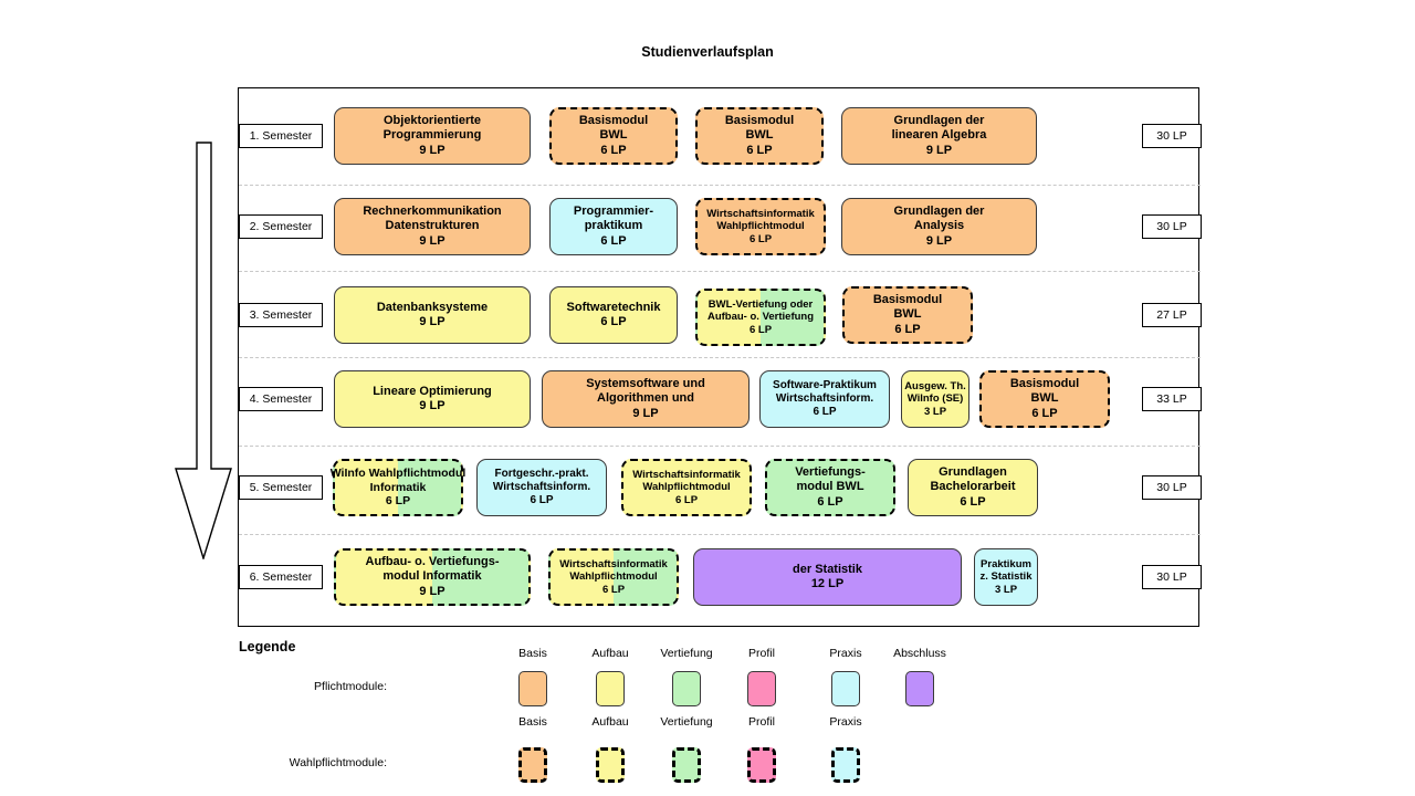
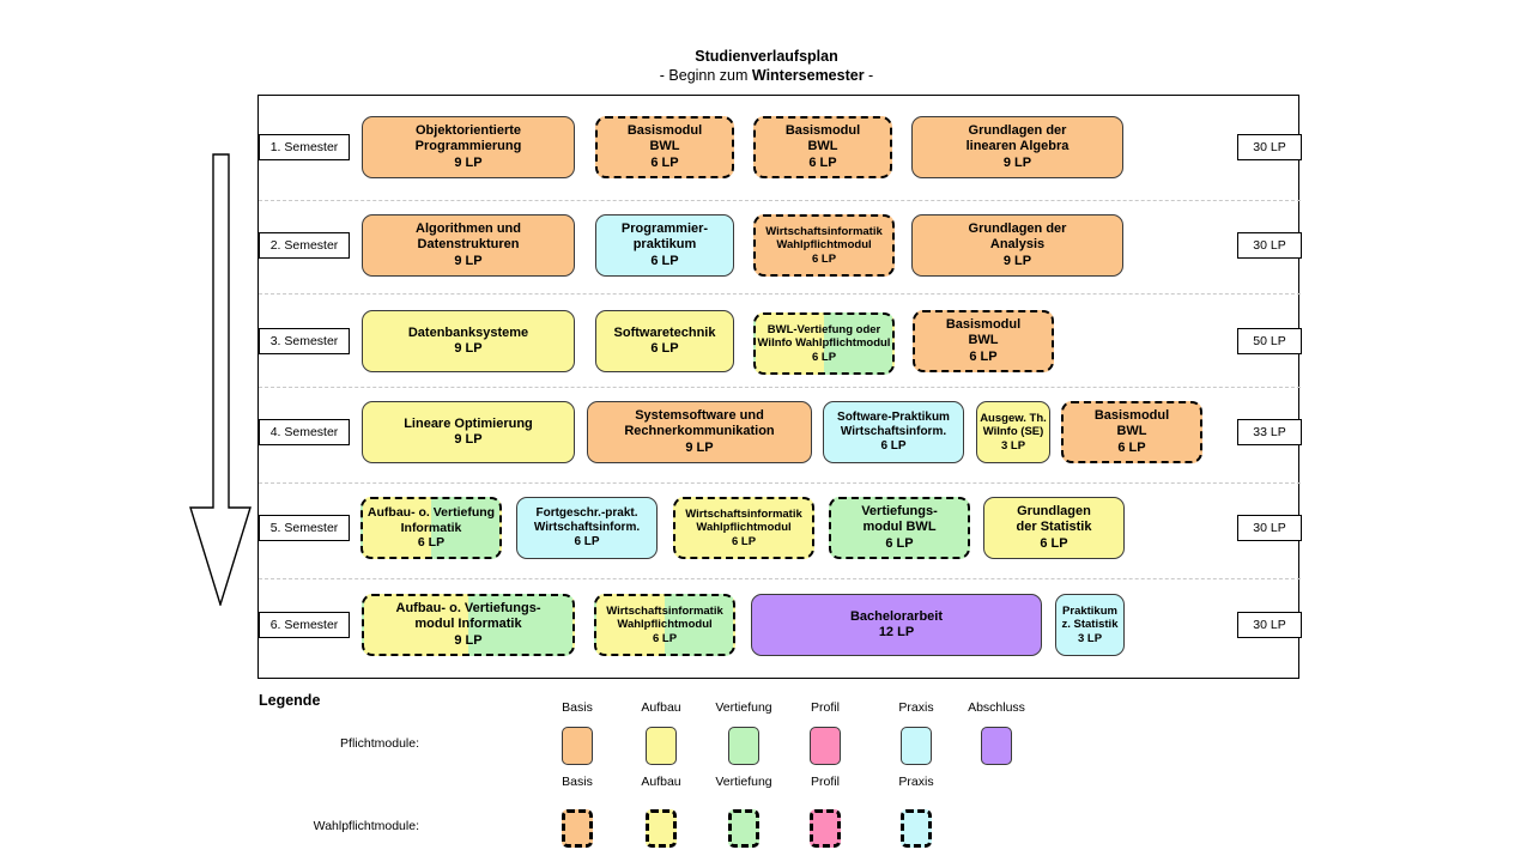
  Studienverlaufsplan
+ - Beginn zum Wintersemester -
  1. Semester
  30 LP
  Objektorientierte
  Programmierung
  9 LP
  Basismodul
  BWL
  6 LP
  Basismodul
  BWL
  6 LP
  Grundlagen der
  linearen Algebra
  9 LP
  2. Semester
  30 LP
- Rechnerkommunikation
+ Algorithmen und
  Datenstrukturen
  9 LP
  Programmier-
  praktikum
  6 LP
  Wirtschaftsinformatik
  Wahlpflichtmodul
  6 LP
  Grundlagen der
  Analysis
  9 LP
  3. Semester
- 27 LP
+ 50 LP
  Datenbanksysteme
  9 LP
  Softwaretechnik
  6 LP
  BWL-Vertiefung oder
- Aufbau- o. Vertiefung
+ WiInfo Wahlpflichtmodul
  6 LP
  Basismodul
  BWL
  6 LP
  4. Semester
  33 LP
  Lineare Optimierung
  9 LP
  Systemsoftware und
- Algorithmen und
+ Rechnerkommunikation
  9 LP
  Software-Praktikum
  Wirtschaftsinform.
  6 LP
  Ausgew. Th.
  WiInfo (SE)
  3 LP
  Basismodul
  BWL
  6 LP
  5. Semester
  30 LP
- WiInfo Wahlpflichtmodul
+ Aufbau- o. Vertiefung
  Informatik
  6 LP
  Fortgeschr.-prakt.
  Wirtschaftsinform.
  6 LP
  Wirtschaftsinformatik
  Wahlpflichtmodul
  6 LP
  Vertiefungs-
  modul BWL
  6 LP
  Grundlagen
- Bachelorarbeit
+ der Statistik
  6 LP
  6. Semester
  30 LP
  Aufbau- o. Vertiefungs-
  modul Informatik
  9 LP
  Wirtschaftsinformatik
  Wahlpflichtmodul
  6 LP
- der Statistik
+ Bachelorarbeit
  12 LP
  Praktikum
  z. Statistik
  3 LP
  Legende
  Pflichtmodule:
  Basis
  Aufbau
  Vertiefung
  Profil
  Praxis
  Abschluss
  Wahlpflichtmodule:
  Basis
  Aufbau
  Vertiefung
  Profil
  Praxis
